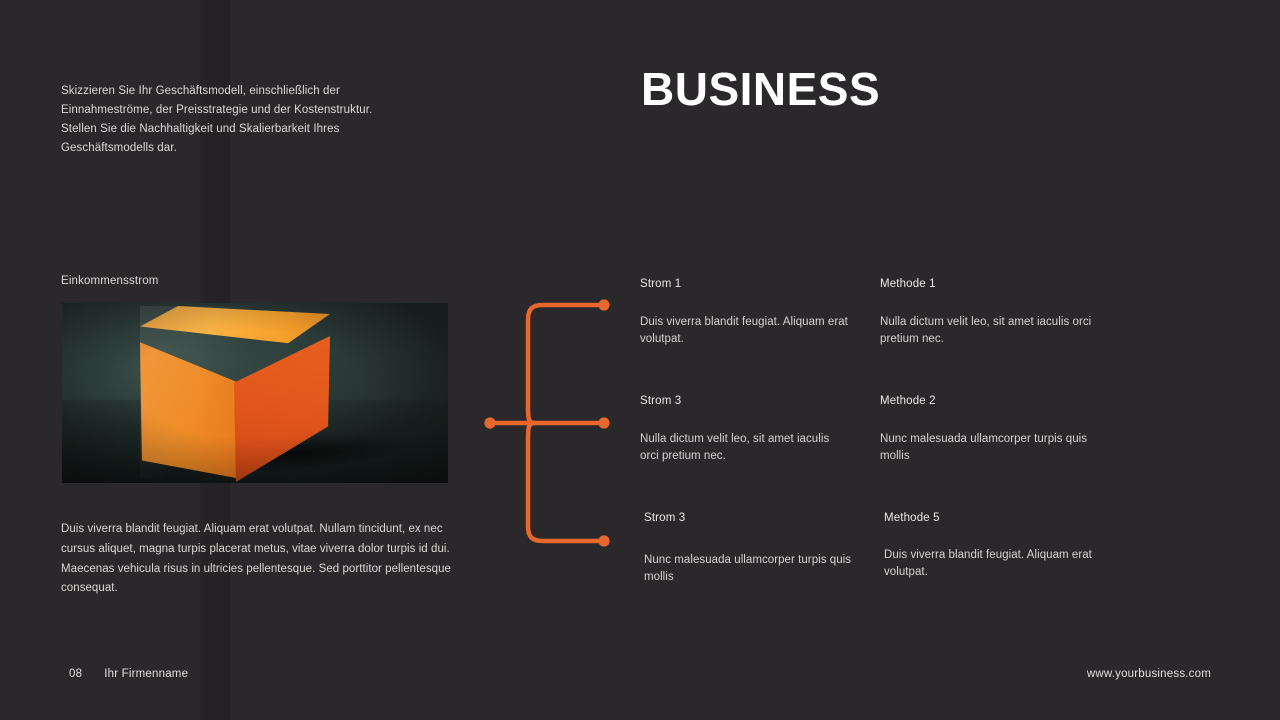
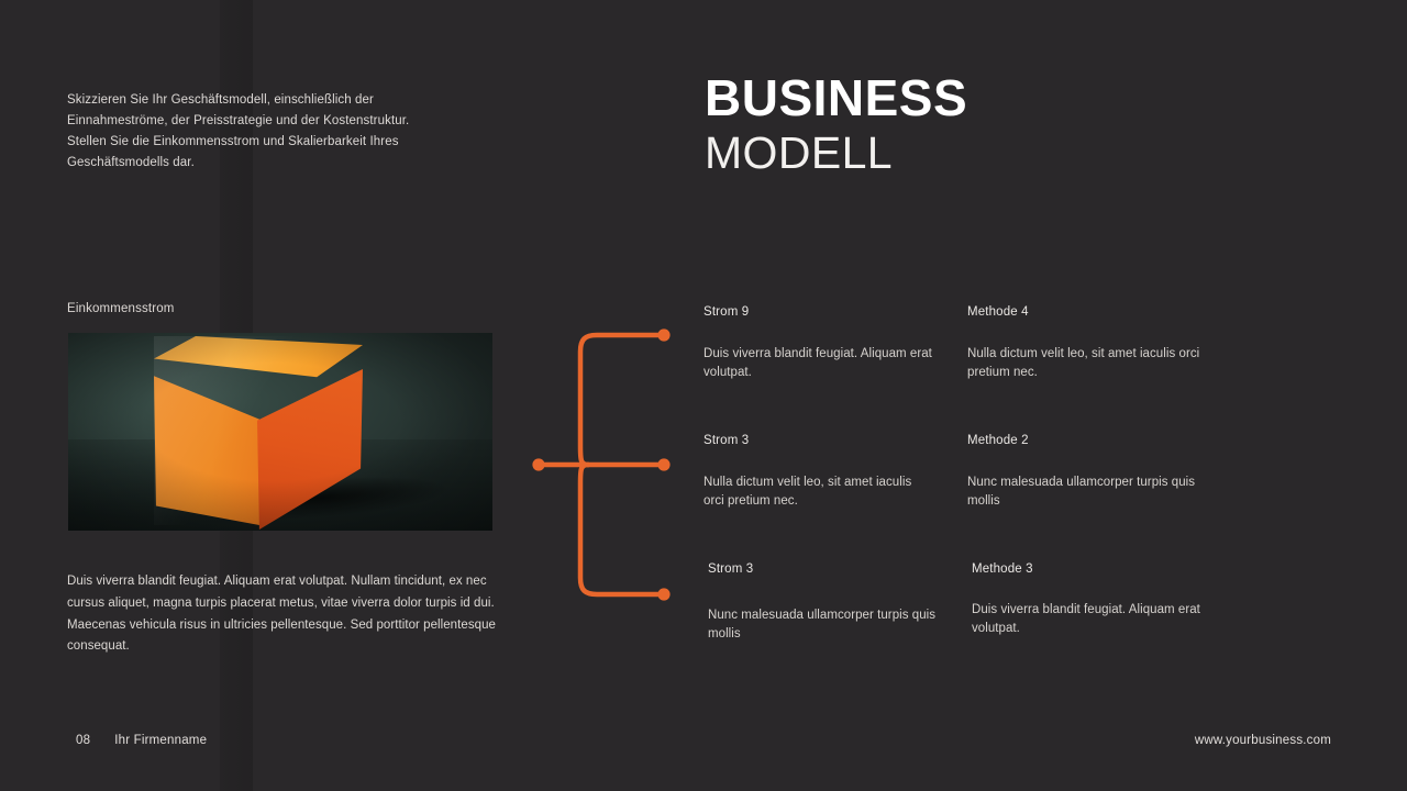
- Skizzieren Sie Ihr Geschäftsmodell, einschließlich der Einnahmeströme, der Preisstrategie und der Kostenstruktur. Stellen Sie die Nachhaltigkeit und Skalierbarkeit Ihres Geschäftsmodells dar.
+ Skizzieren Sie Ihr Geschäftsmodell, einschließlich der Einnahmeströme, der Preisstrategie und der Kostenstruktur. Stellen Sie die Einkommensstrom und Skalierbarkeit Ihres Geschäftsmodells dar.
  BUSINESS
+ MODELL
  Einkommensstrom
  Duis viverra blandit feugiat. Aliquam erat volutpat. Nullam tincidunt, ex nec cursus aliquet, magna turpis placerat metus, vitae viverra dolor turpis id dui. Maecenas vehicula risus in ultricies pellentesque. Sed porttitor pellentesque consequat.
- Strom 1
+ Strom 9
  Duis viverra blandit feugiat. Aliquam erat volutpat.
  Strom 3
  Nulla dictum velit leo, sit amet iaculis orci pretium nec.
  Strom 3
  Nunc malesuada ullamcorper turpis quis mollis
- Methode 1
+ Methode 4
  Nulla dictum velit leo, sit amet iaculis orci pretium nec.
  Methode 2
  Nunc malesuada ullamcorper turpis quis mollis
- Methode 5
+ Methode 3
  Duis viverra blandit feugiat. Aliquam erat volutpat.
  08
  Ihr Firmenname
  www.yourbusiness.com
